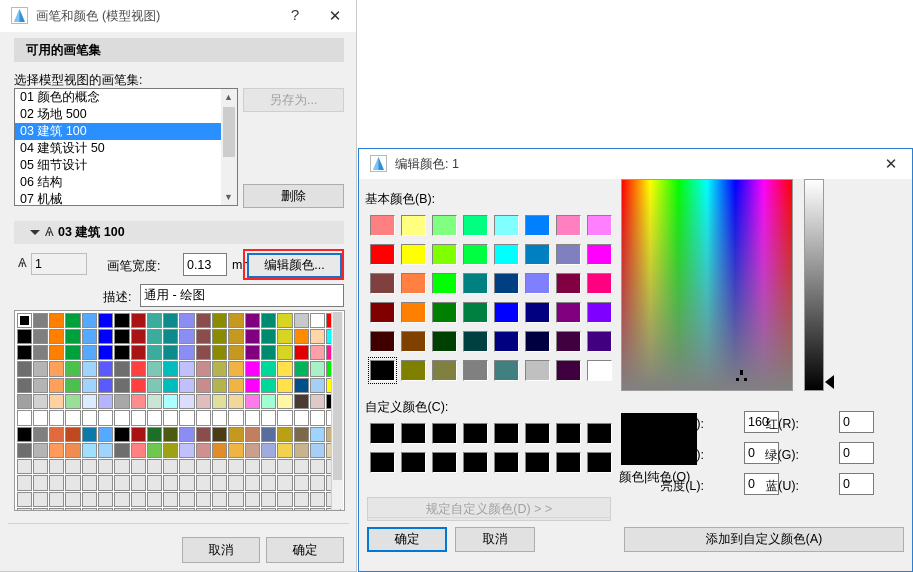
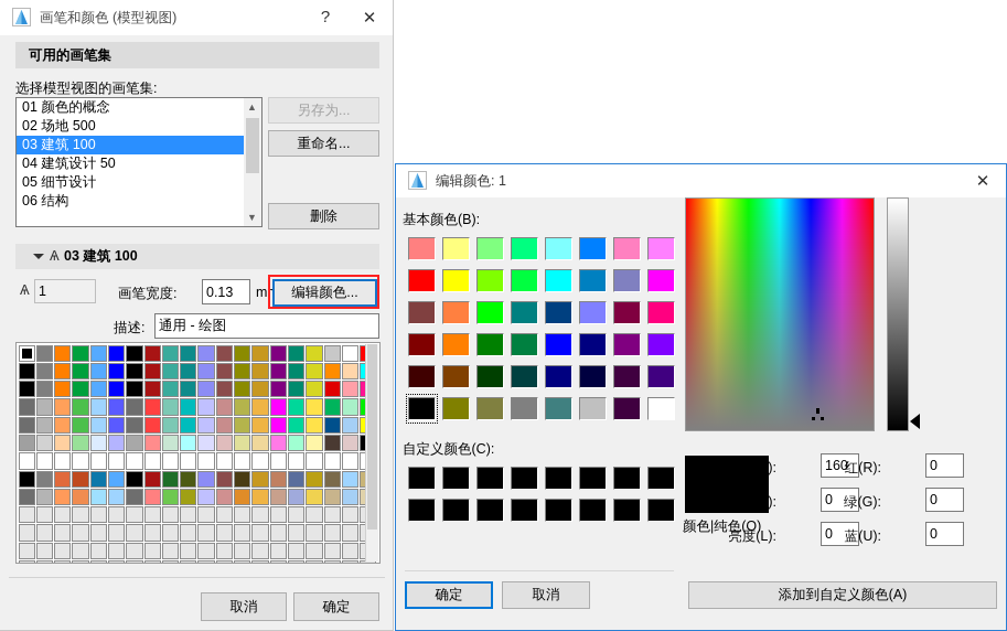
  画笔和颜色 (模型视图)
  ?
  ✕
  可用的画笔集
  选择模型视图的画笔集:
  01 颜色的概念
  02 场地 500
  03 建筑 100
  04 建筑设计 50
  05 细节设计
  06 结构
- 07 机械
  ▲
  ▼
  另存为...
+ 重命名...
  删除
  Ѧ
  03 建筑 100
  Ѧ
  1
  画笔宽度:
  0.13
  编辑颜色...
  描述:
  通用 - 绘图
  取消
  确定
  编辑颜色: 1
  ✕
  基本颜色(B):
  自定义颜色(C):
- 规定自定义颜色(D) > >
  颜色|纯色(O)
  色调(E):
  160
  饱和度(S):
  0
  亮度(L):
  0
  红(R):
  0
  绿(G):
  0
  蓝(U):
  0
  确定
  取消
  添加到自定义颜色(A)
